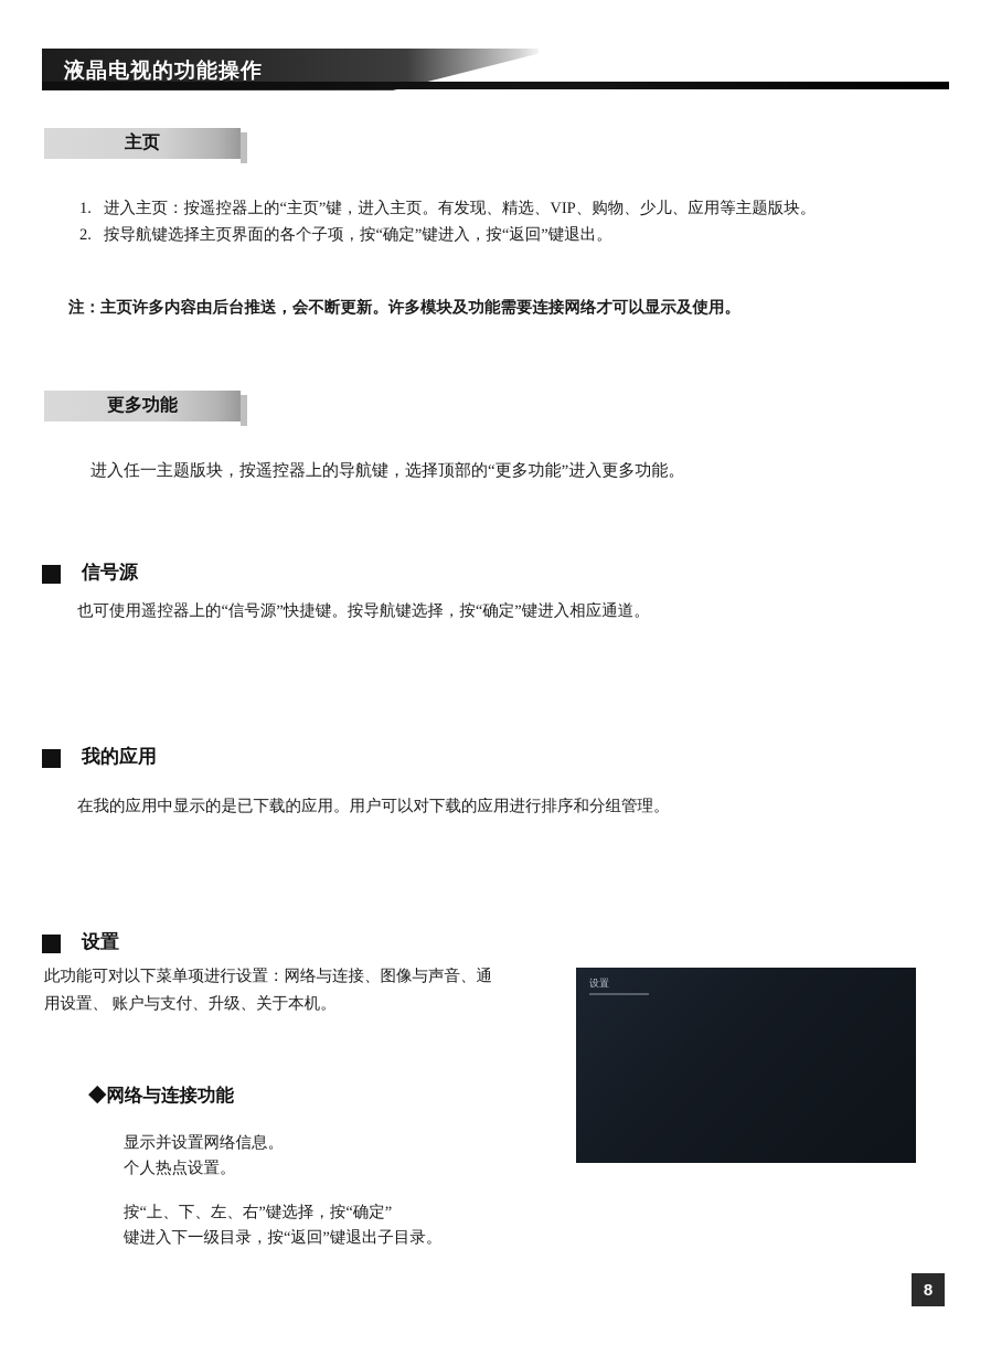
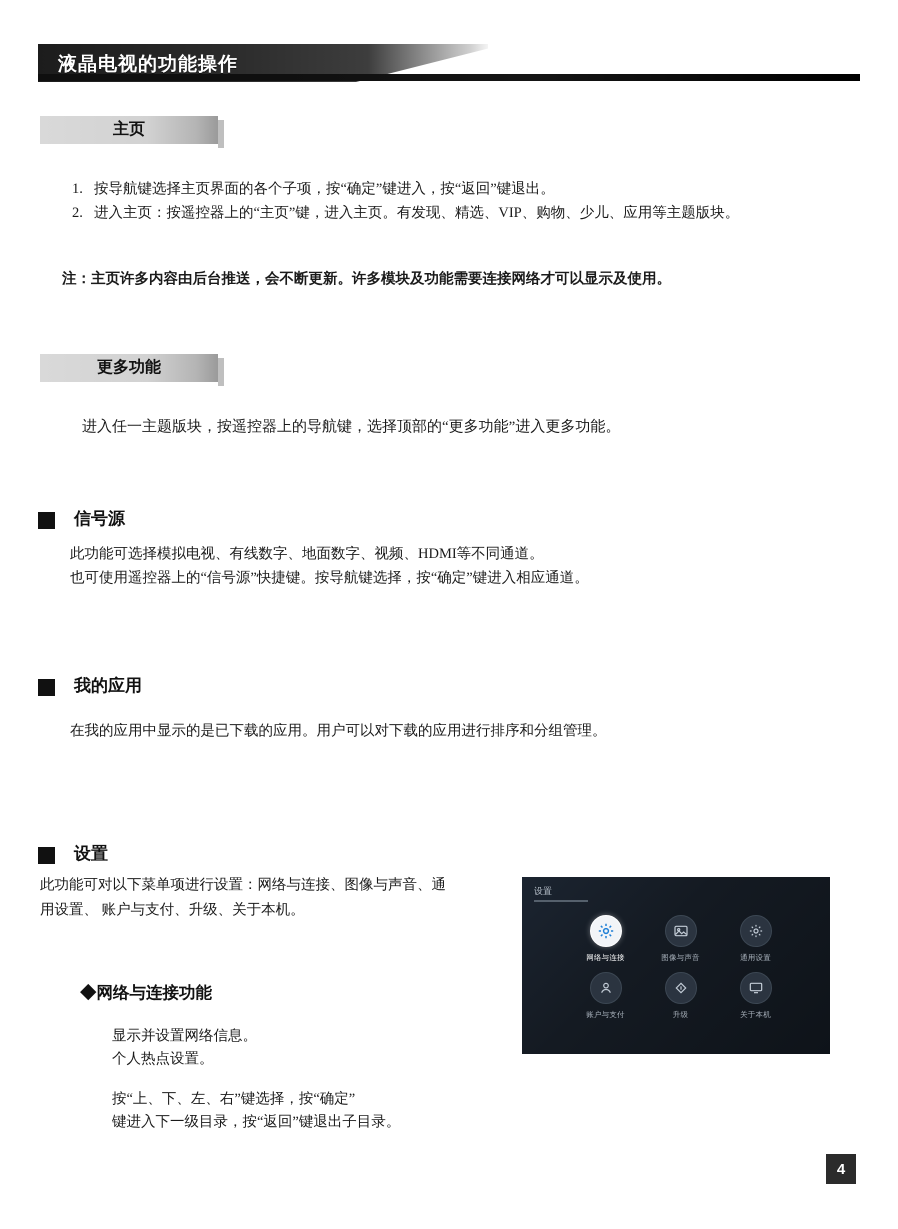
  液晶电视的功能操作
  主页
  1.
- 进入主页：按遥控器上的“主页”键，进入主页。有发现、精选、VIP、购物、少儿、应用等主题版块。
+ 按导航键选择主页界面的各个子项，按“确定”键进入，按“返回”键退出。
  2.
- 按导航键选择主页界面的各个子项，按“确定”键进入，按“返回”键退出。
+ 进入主页：按遥控器上的“主页”键，进入主页。有发现、精选、VIP、购物、少儿、应用等主题版块。
  注：主页许多内容由后台推送，会不断更新。许多模块及功能需要连接网络才可以显示及使用。
  更多功能
  进入任一主题版块，按遥控器上的导航键，选择顶部的“更多功能”进入更多功能。
  信号源
+ 此功能可选择模拟电视、有线数字、地面数字、视频、HDMI等不同通道。
  也可使用遥控器上的“信号源”快捷键。按导航键选择，按“确定”键进入相应通道。
  我的应用
  在我的应用中显示的是已下载的应用。用户可以对下载的应用进行排序和分组管理。
  设置
  此功能可对以下菜单项进行设置：网络与连接、图像与声音、通用设置、 账户与支付、升级、关于本机。
  ◆网络与连接功能
  显示并设置网络信息。
  个人热点设置。
  按“上、下、左、右”键选择，按“确定”
  键进入下一级目录，按“返回”键退出子目录。
  设置
+ 网络与连接
+ 图像与声音
+ 通用设置
+ 账户与支付
+ 升级
+ 关于本机
- 8
+ 4
